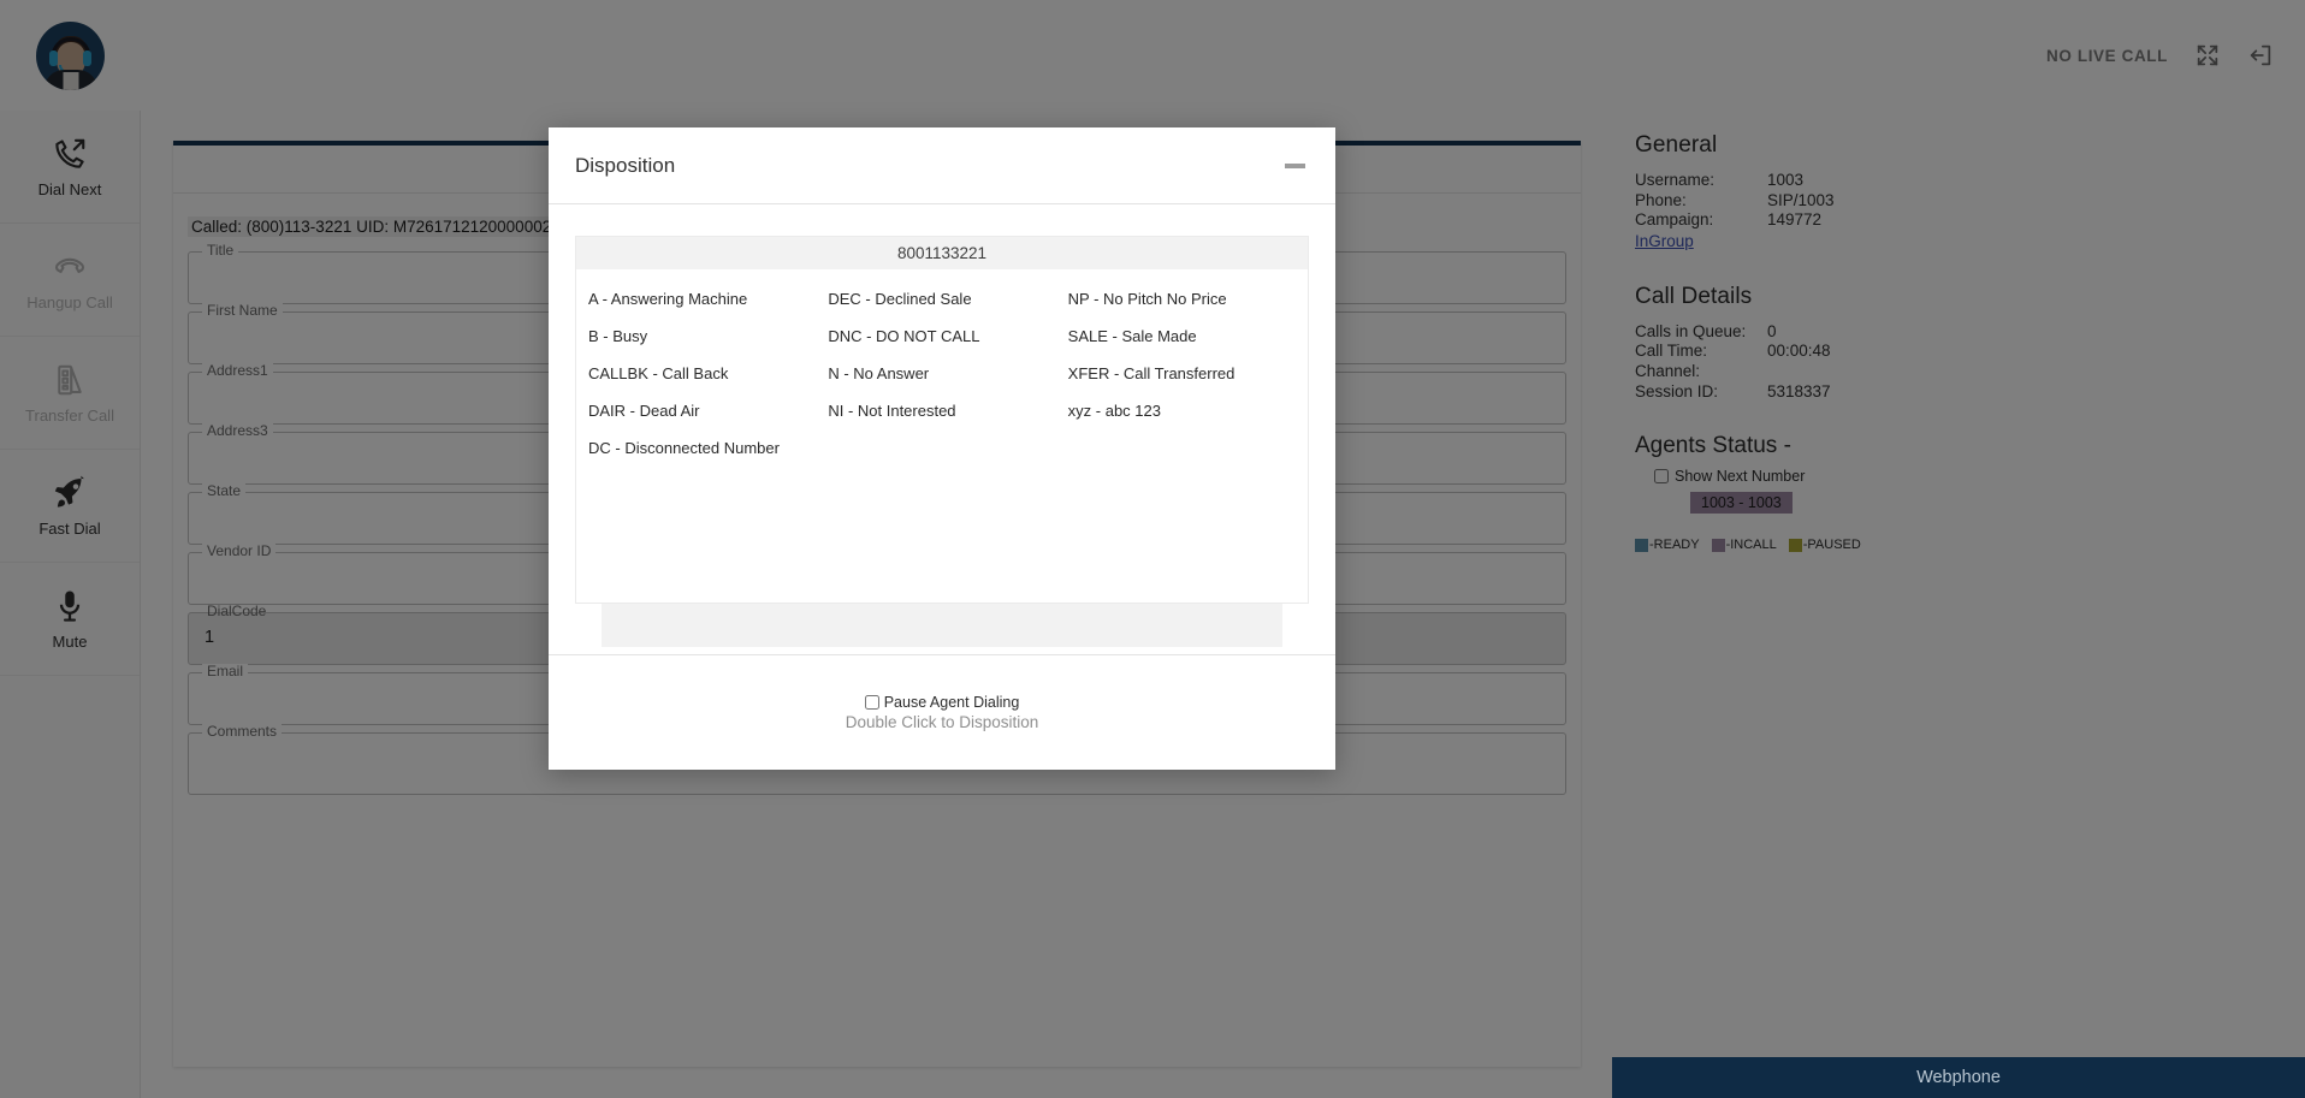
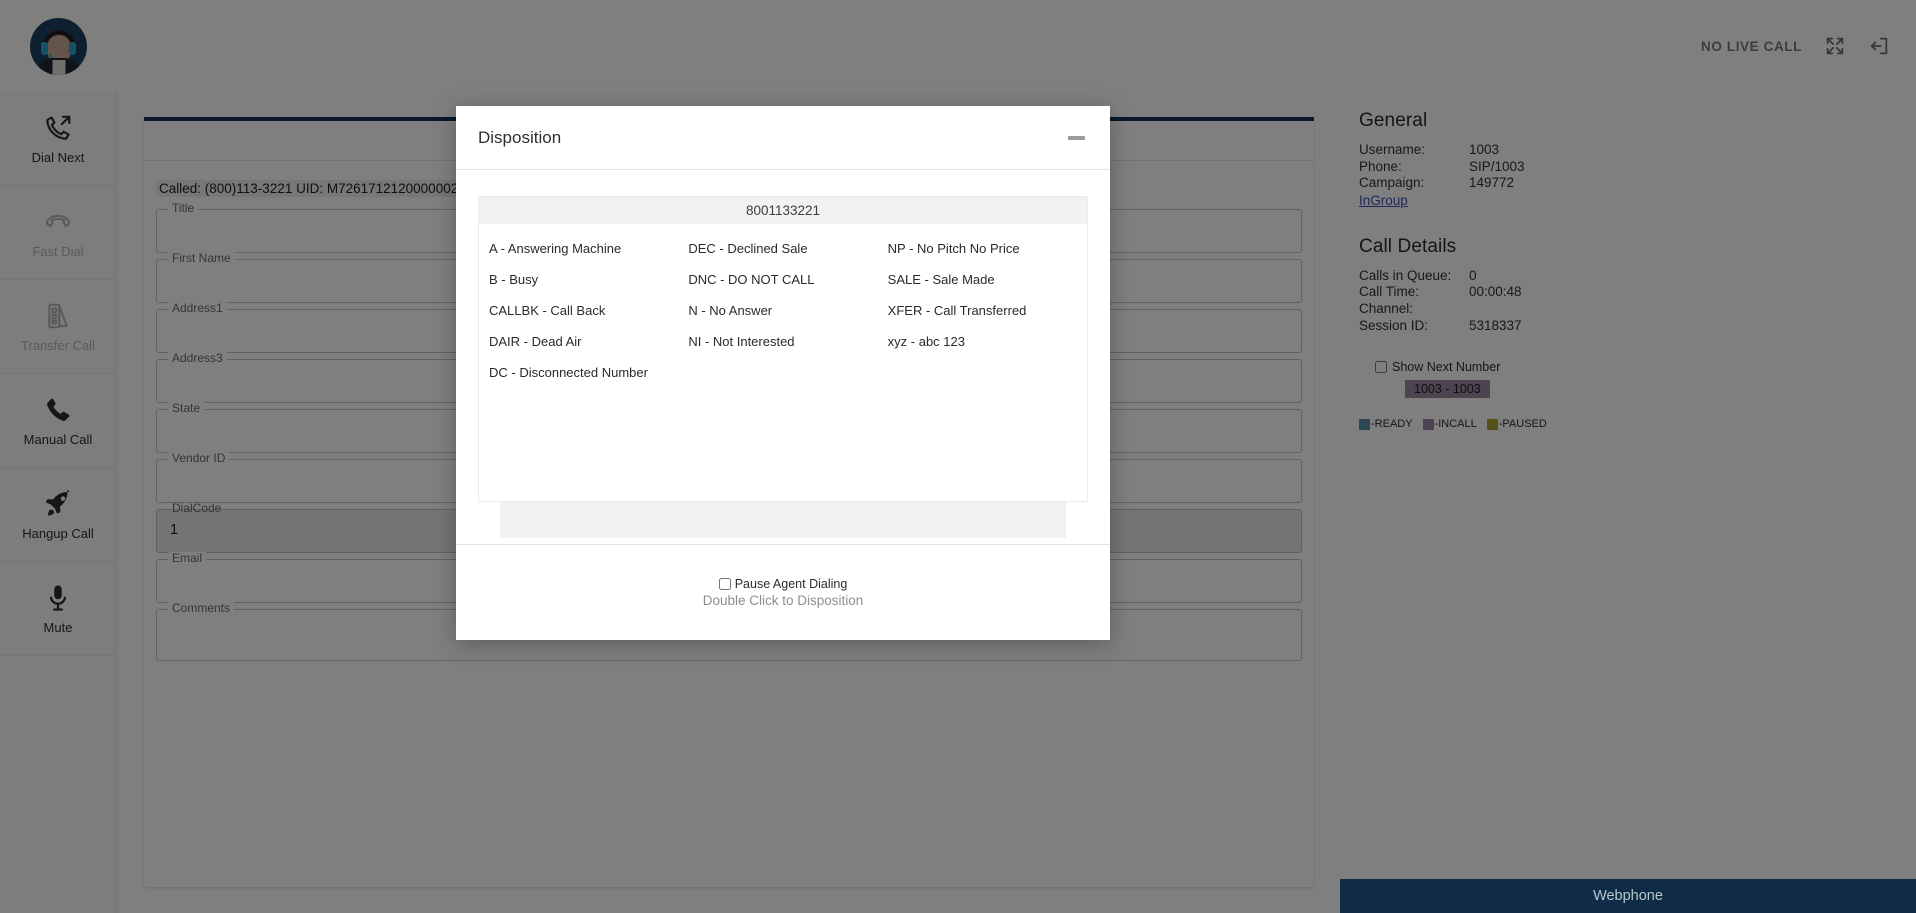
  NO LIVE CALL
  Dial Next
- Hangup Call
+ Fast Dial
  Transfer Call
+ Manual Call
- Fast Dial
+ Hangup Call
  Mute
  Called: (800)113-3221 UID: M7261712120000002
  Title
  First Name
  Address1
  Address3
  State
  Vendor ID
  DialCode
  1
  Email
  Comments
  General
  Username:
  1003
  Phone:
  SIP/1003
  Campaign:
  149772
  InGroup
  Call Details
  Calls in Queue:
  0
  Call Time:
  00:00:48
  Channel:
  Session ID:
  5318337
- Agents Status -
  Show Next Number
  1003 - 1003
  -READY
  -INCALL
  -PAUSED
  Webphone
  Disposition
  8001133221
  A - Answering Machine
  DEC - Declined Sale
  NP - No Pitch No Price
  B - Busy
  DNC - DO NOT CALL
  SALE - Sale Made
  CALLBK - Call Back
  N - No Answer
  XFER - Call Transferred
  DAIR - Dead Air
  NI - Not Interested
  xyz - abc 123
  DC - Disconnected Number
  Pause Agent Dialing
  Double Click to Disposition
